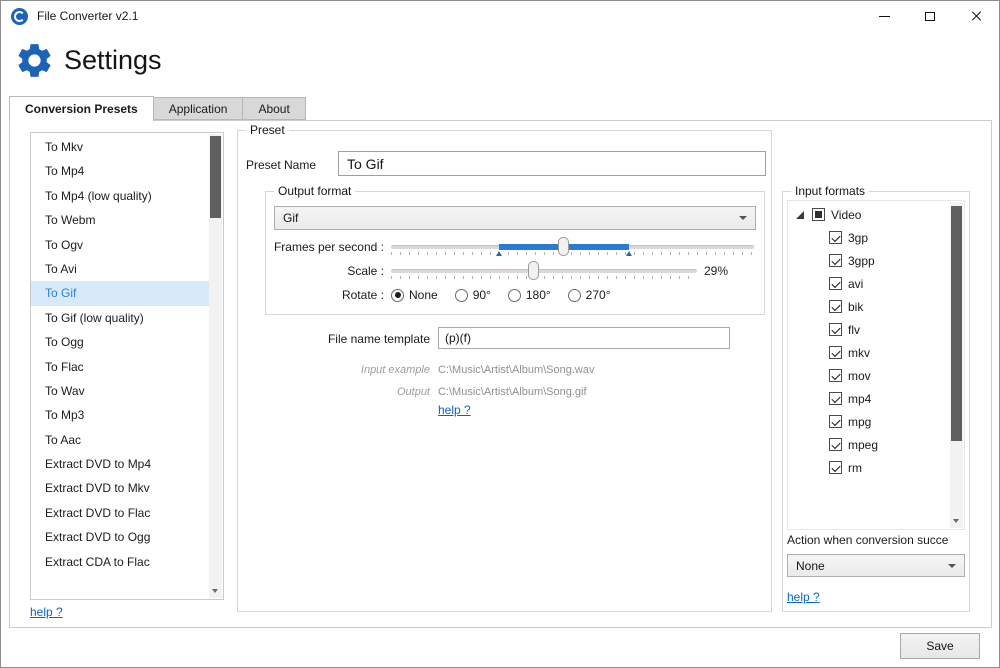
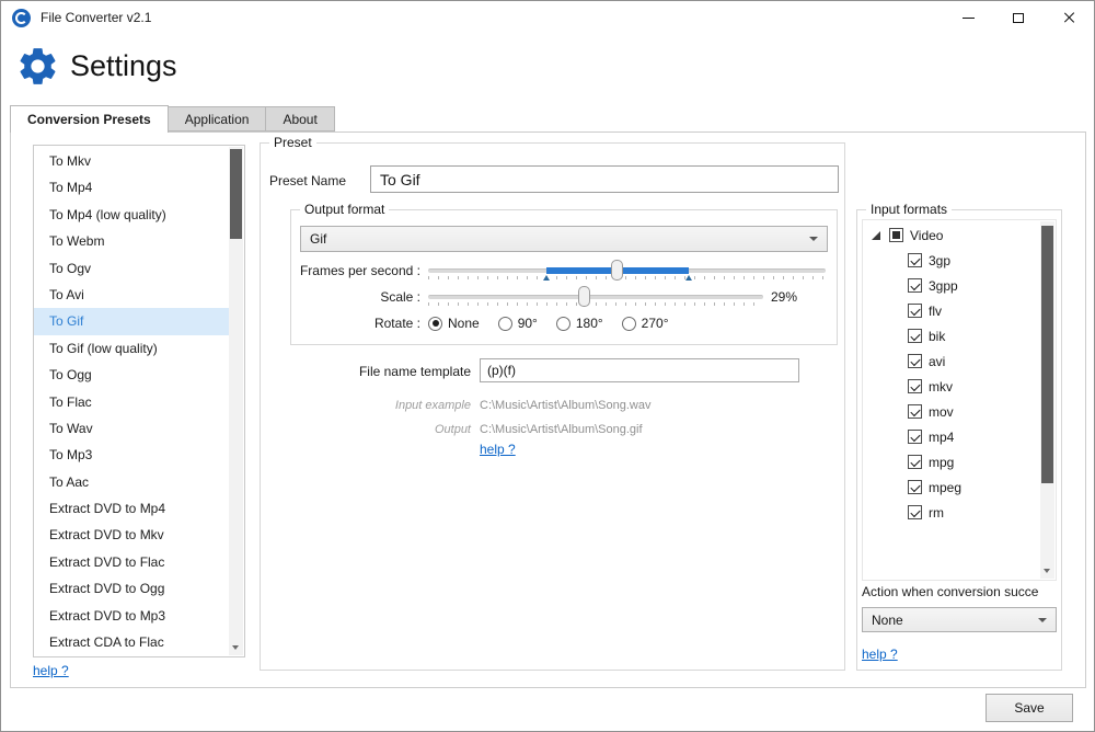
  File Converter v2.1
  Settings
  Conversion Presets
  Application
  About
  To Mkv
  To Mp4
  To Mp4 (low quality)
  To Webm
  To Ogv
  To Avi
  To Gif
  To Gif (low quality)
  To Ogg
  To Flac
  To Wav
  To Mp3
  To Aac
  Extract DVD to Mp4
  Extract DVD to Mkv
  Extract DVD to Flac
  Extract DVD to Ogg
+ Extract DVD to Mp3
  Extract CDA to Flac
  help ?
  Preset
  Preset Name
  To Gif
  Output format
  Gif
  Frames per second :
  Scale :
  29%
  Rotate :
  None
  90°
  180°
  270°
  File name template
  (p)(f)
  Input example
  C:\Music\Artist\Album\Song.wav
  Output
  C:\Music\Artist\Album\Song.gif
  help ?
  Input formats
  Video
  3gp
  3gpp
- avi
+ flv
  bik
- flv
+ avi
  mkv
  mov
  mp4
  mpg
  mpeg
  rm
  Action when conversion succe
  None
  help ?
  Save
